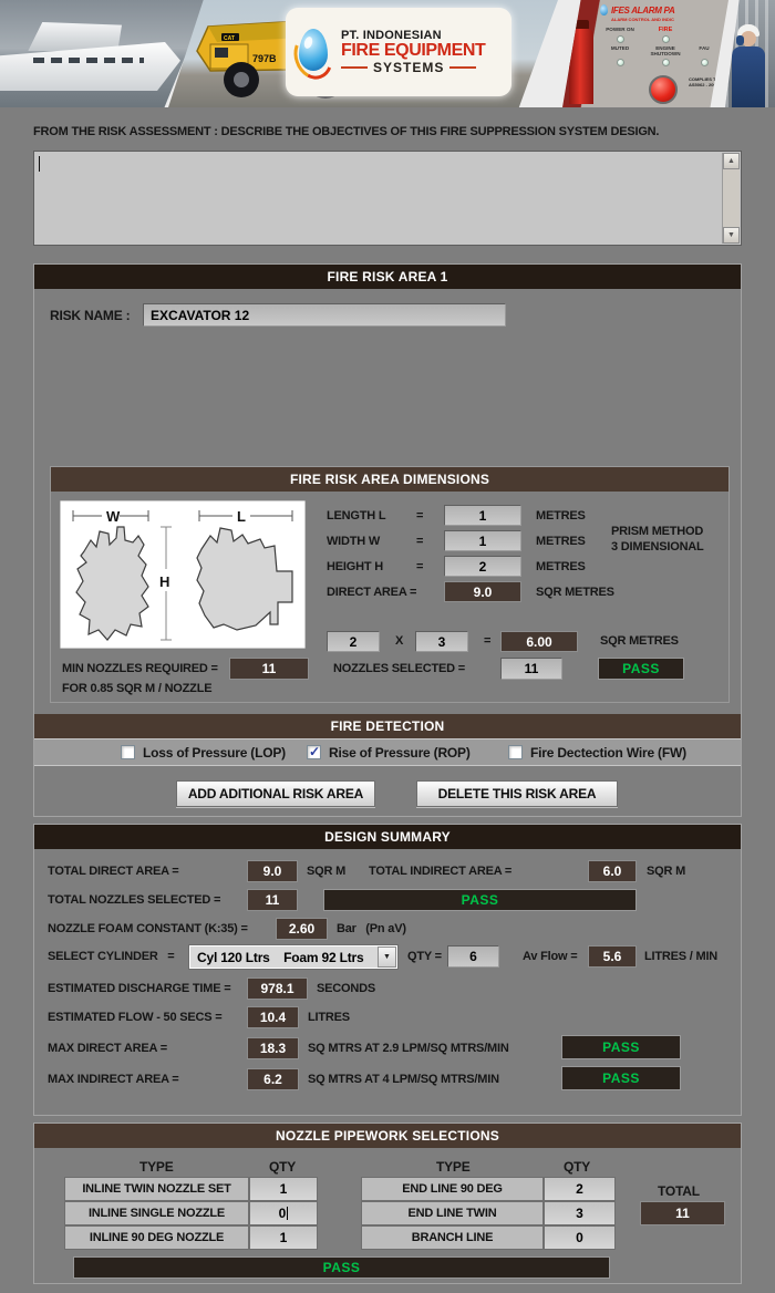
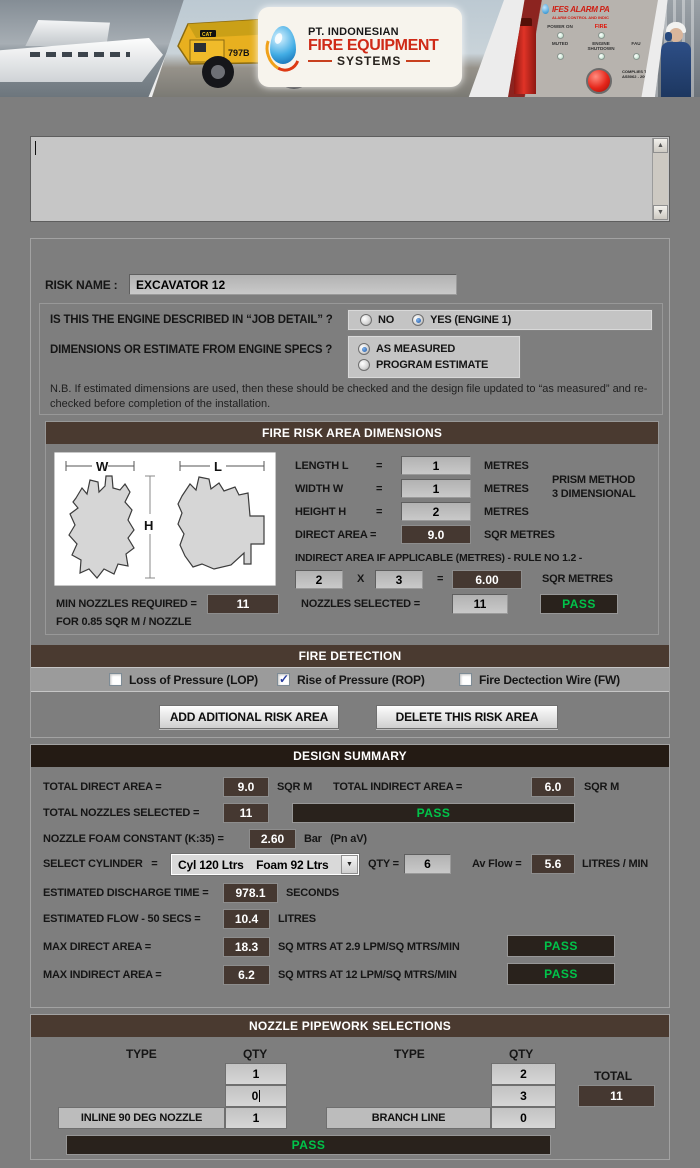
  797B
  IFES ALARM PA
  PT. INDONESIAN
  FIRE EQUIPMENT
  SYSTEMS
- FROM THE RISK ASSESSMENT : DESCRIBE THE OBJECTIVES OF THIS FIRE SUPPRESSION SYSTEM DESIGN.
- FIRE RISK AREA 1
  RISK NAME :
  EXCAVATOR 12
+ IS THIS THE ENGINE DESCRIBED IN “JOB DETAIL” ?
+ NO
+ YES (ENGINE 1)
+ DIMENSIONS OR ESTIMATE FROM ENGINE SPECS ?
+ AS MEASURED
+ PROGRAM ESTIMATE
+ N.B. If estimated dimensions are used, then these should be checked and the design file updated to “as measured” and re-checked before completion of the installation.
  FIRE RISK AREA DIMENSIONS
  W
  L
  H
  LENGTH L
  =
  1
  METRES
  WIDTH W
  =
  1
  METRES
  HEIGHT H
  =
  2
  METRES
  DIRECT AREA =
  9.0
  SQR METRES
  PRISM METHOD
  3 DIMENSIONAL
+ INDIRECT AREA IF APPLICABLE (METRES) - RULE NO 1.2 -
  2
  X
  3
  =
  6.00
  SQR METRES
  MIN NOZZLES REQUIRED =
  11
  NOZZLES SELECTED =
  11
  PASS
  FOR 0.85 SQR M / NOZZLE
  FIRE DETECTION
  Loss of Pressure (LOP)
  Rise of Pressure (ROP)
  Fire Dectection Wire (FW)
  ADD ADITIONAL RISK AREA
  DELETE THIS RISK AREA
  DESIGN SUMMARY
  TOTAL DIRECT AREA =
  9.0
  SQR M
  TOTAL INDIRECT AREA =
  6.0
  SQR M
  TOTAL NOZZLES SELECTED =
  11
  PASS
  NOZZLE FOAM CONSTANT (K:35) =
  2.60
  Bar (Pn aV)
  SELECT CYLINDER =
  Cyl 120 Ltrs Foam 92 Ltrs
  QTY =
  6
  Av Flow =
  5.6
  LITRES / MIN
  ESTIMATED DISCHARGE TIME =
  978.1
  SECONDS
  ESTIMATED FLOW - 50 SECS =
  10.4
  LITRES
  MAX DIRECT AREA =
  18.3
  SQ MTRS AT 2.9 LPM/SQ MTRS/MIN
  PASS
  MAX INDIRECT AREA =
  6.2
- SQ MTRS AT 4 LPM/SQ MTRS/MIN
+ SQ MTRS AT 12 LPM/SQ MTRS/MIN
  PASS
  NOZZLE PIPEWORK SELECTIONS
  TYPE
  QTY
  TYPE
  QTY
  TOTAL
- INLINE TWIN NOZZLE SET
  1
- INLINE SINGLE NOZZLE
  0
  INLINE 90 DEG NOZZLE
  1
- END LINE 90 DEG
  2
- END LINE TWIN
  3
  BRANCH LINE
  0
  11
  PASS
